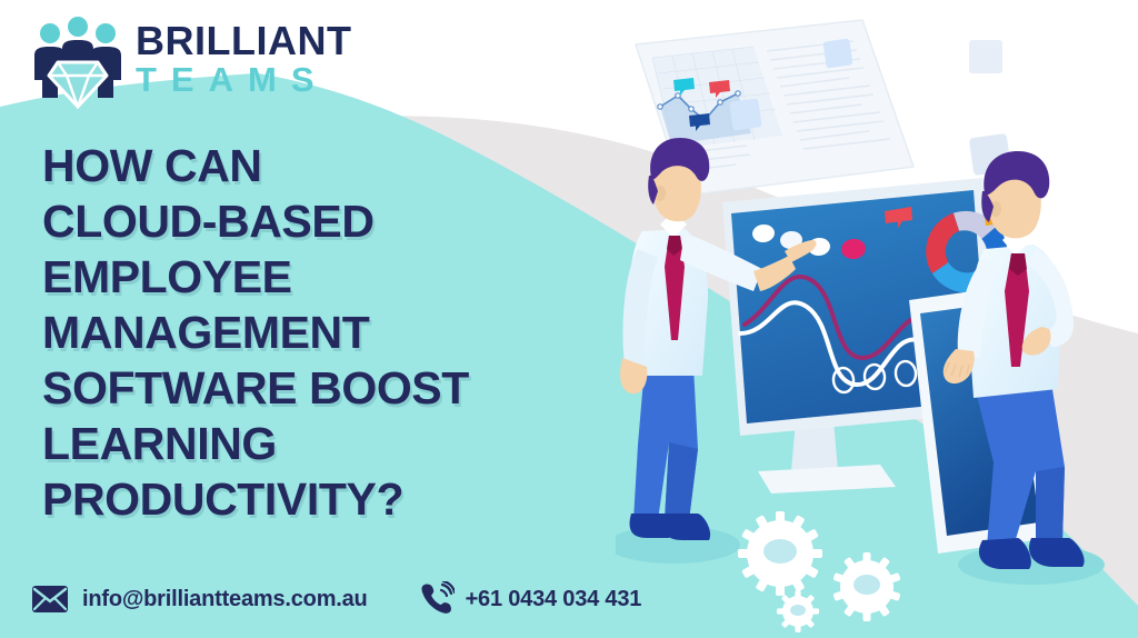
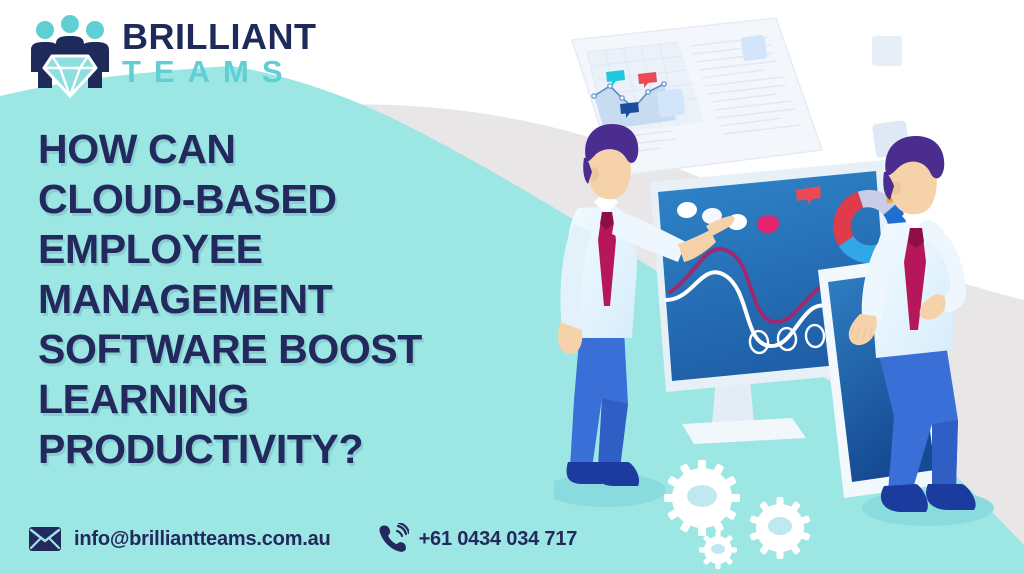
  BRILLIANT
  TEAMS
  HOW CAN
  CLOUD-BASED
  EMPLOYEE
  MANAGEMENT
  SOFTWARE BOOST
  LEARNING
  PRODUCTIVITY?
  info@brilliantteams.com.au
- +61 0434 034 431
+ +61 0434 034 717
